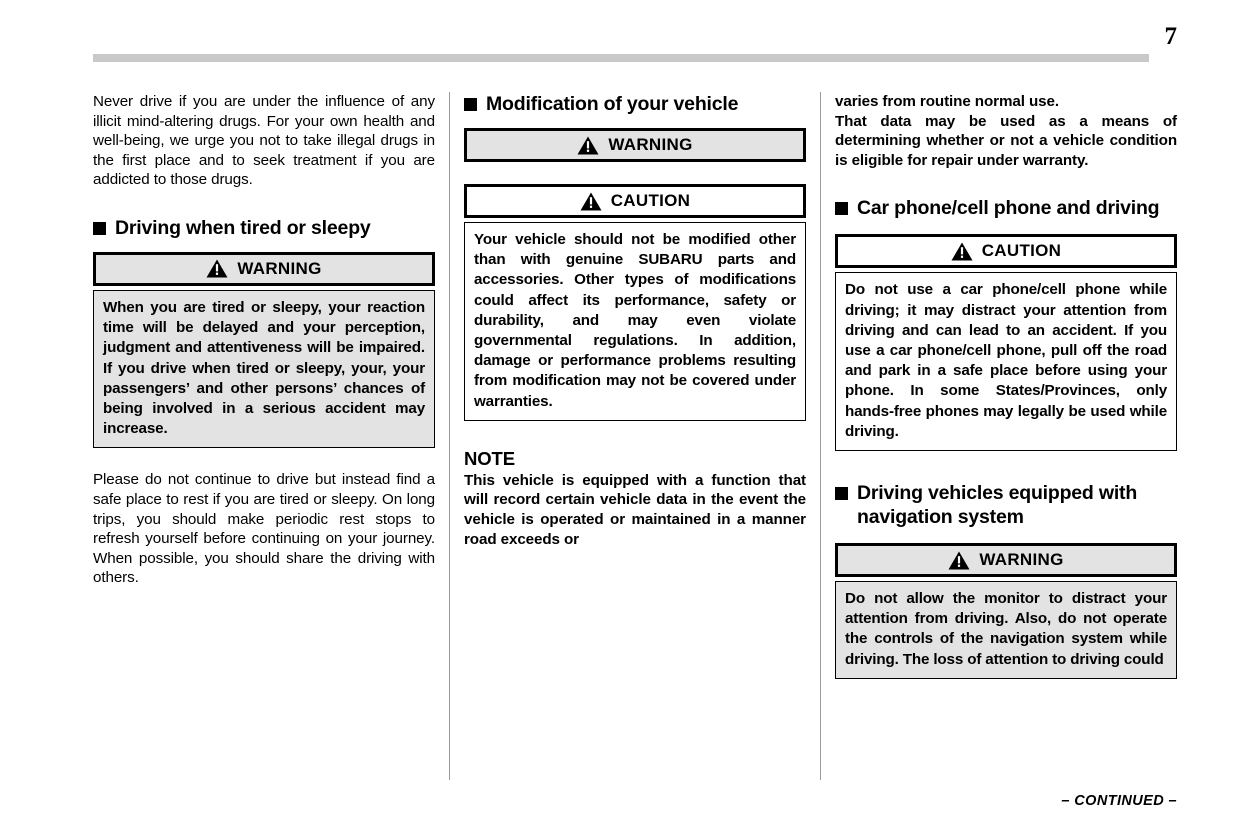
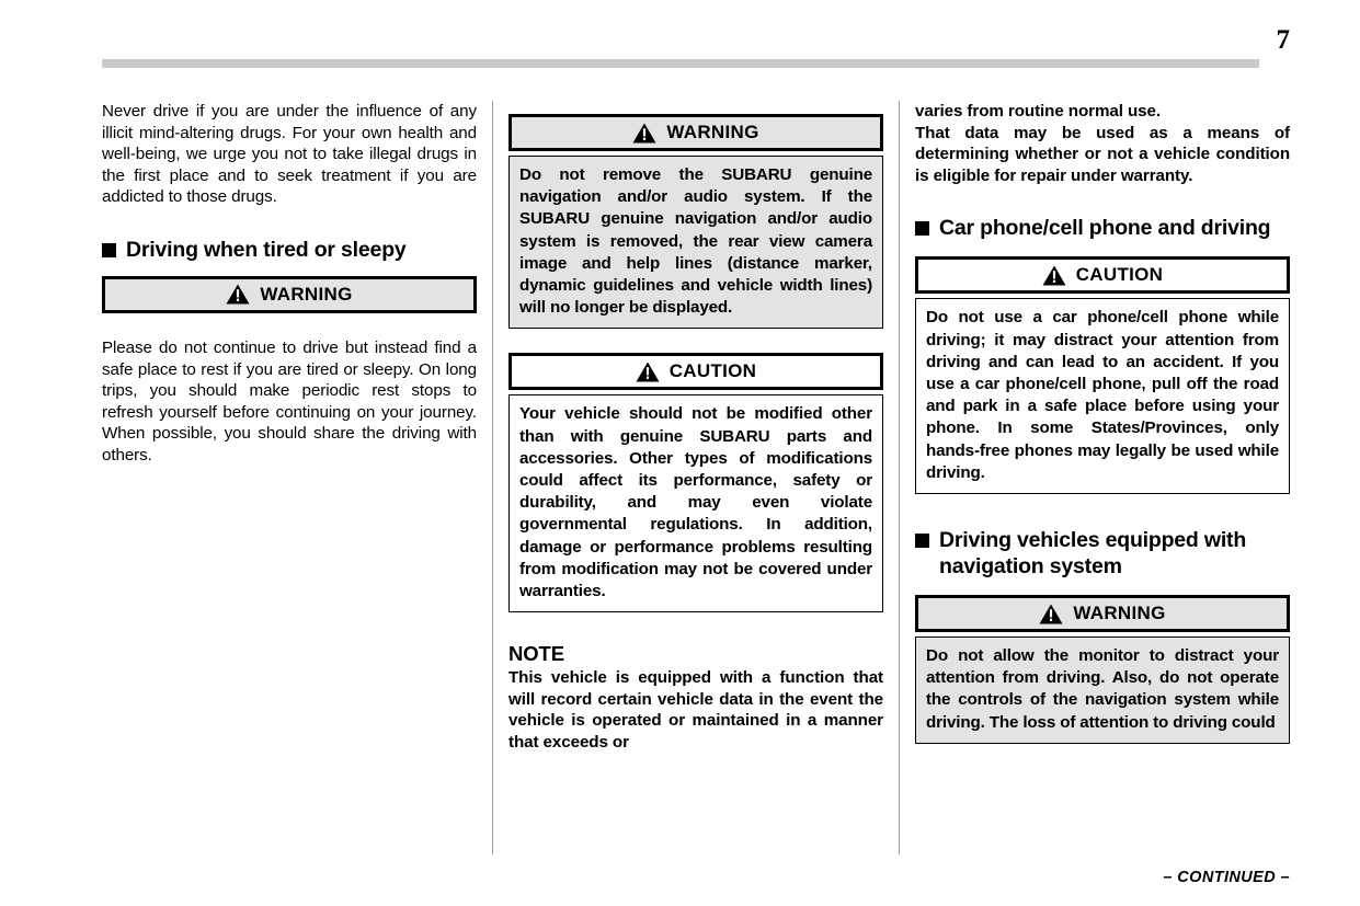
  7
  Never drive if you are under the influence of any illicit mind-altering drugs. For your own health and well-being, we urge you not to take illegal drugs in the first place and to seek treatment if you are addicted to those drugs.
  Driving when tired or sleepy
  WARNING
- When you are tired or sleepy, your reaction time will be delayed and your perception, judgment and attentiveness will be impaired. If you drive when tired or sleepy, your, your passengers’ and other persons’ chances of being involved in a serious accident may increase.
  Please do not continue to drive but instead find a safe place to rest if you are tired or sleepy. On long trips, you should make periodic rest stops to refresh yourself before continuing on your journey. When possible, you should share the driving with others.
- Modification of your vehicle
  WARNING
+ Do not remove the SUBARU genuine navigation and/or audio system. If the SUBARU genuine navigation and/or audio system is removed, the rear view camera image and help lines (distance marker, dynamic guidelines and vehicle width lines) will no longer be displayed.
  CAUTION
  Your vehicle should not be modified other than with genuine SUBARU parts and accessories. Other types of modifications could affect its performance, safety or durability, and may even violate governmental regulations. In addition, damage or performance problems resulting from modification may not be covered under warranties.
  NOTE
- This vehicle is equipped with a function that will record certain vehicle data in the event the vehicle is operated or maintained in a manner road exceeds or
+ This vehicle is equipped with a function that will record certain vehicle data in the event the vehicle is operated or maintained in a manner that exceeds or
  varies from routine normal use.
  That data may be used as a means of determining whether or not a vehicle condition is eligible for repair under warranty.
  Car phone/cell phone and driving
  CAUTION
  Do not use a car phone/cell phone while driving; it may distract your attention from driving and can lead to an accident. If you use a car phone/cell phone, pull off the road and park in a safe place before using your phone. In some States/Provinces, only hands-free phones may legally be used while driving.
  Driving vehicles equipped with navigation system
  WARNING
  Do not allow the monitor to distract your attention from driving. Also, do not operate the controls of the navigation system while driving. The loss of attention to driving could
  – CONTINUED –
